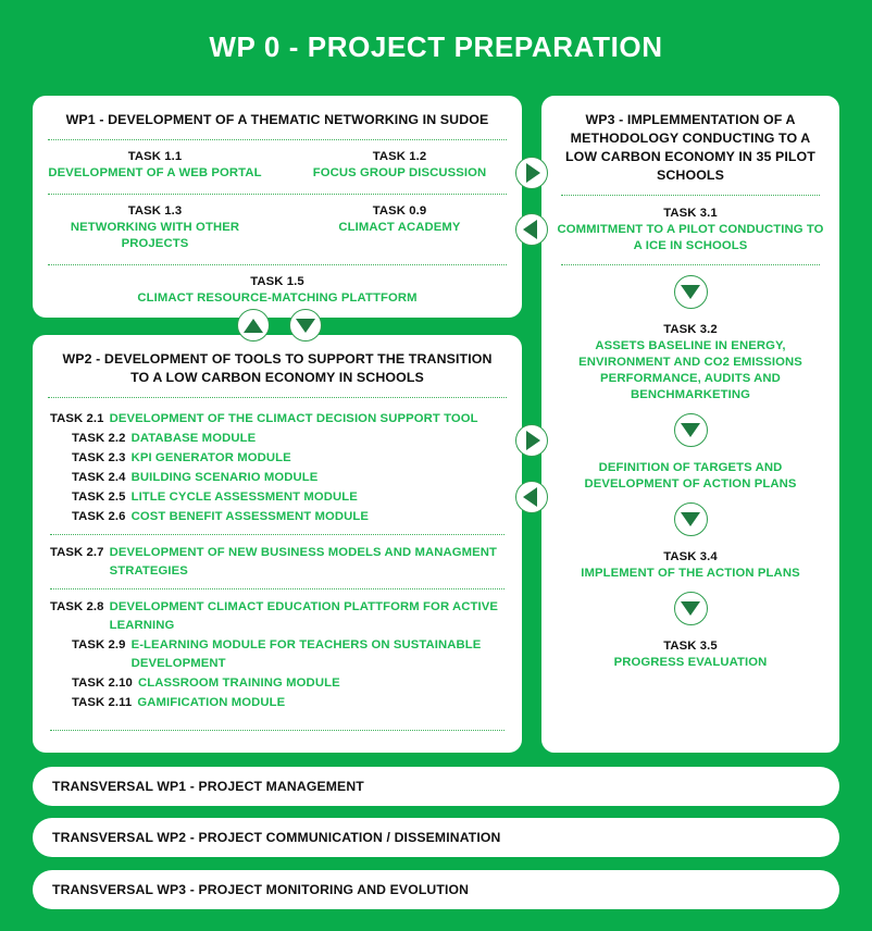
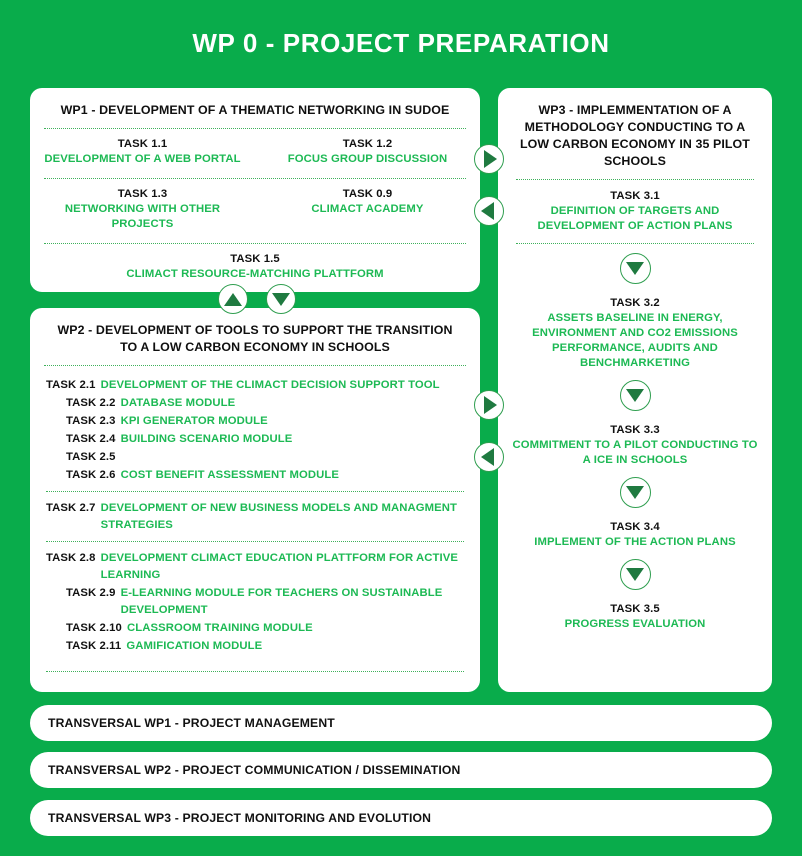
  WP 0 - PROJECT PREPARATION
  WP1 - DEVELOPMENT OF A THEMATIC NETWORKING IN SUDOE
  TASK 1.1
  DEVELOPMENT OF A WEB PORTAL
  TASK 1.2
  FOCUS GROUP DISCUSSION
  TASK 1.3
  NETWORKING WITH OTHER PROJECTS
  TASK 0.9
  CLIMACT ACADEMY
  TASK 1.5
  CLIMACT RESOURCE-MATCHING PLATTFORM
  WP2 - DEVELOPMENT OF TOOLS TO SUPPORT THE TRANSITION TO A LOW CARBON ECONOMY IN SCHOOLS
  TASK 2.1
  DEVELOPMENT OF THE CLIMACT DECISION SUPPORT TOOL
  TASK 2.2
  DATABASE MODULE
  TASK 2.3
  KPI GENERATOR MODULE
  TASK 2.4
  BUILDING SCENARIO MODULE
  TASK 2.5
- LITLE CYCLE ASSESSMENT MODULE
  TASK 2.6
  COST BENEFIT ASSESSMENT MODULE
  TASK 2.7
  DEVELOPMENT OF NEW BUSINESS MODELS AND MANAGMENT STRATEGIES
  TASK 2.8
  DEVELOPMENT CLIMACT EDUCATION PLATTFORM FOR ACTIVE LEARNING
  TASK 2.9
  E-LEARNING MODULE FOR TEACHERS ON SUSTAINABLE DEVELOPMENT
  TASK 2.10
  CLASSROOM TRAINING MODULE
  TASK 2.11
  GAMIFICATION MODULE
  WP3 - IMPLEMMENTATION OF A METHODOLOGY CONDUCTING TO A LOW CARBON ECONOMY IN 35 PILOT SCHOOLS
  TASK 3.1
- COMMITMENT TO A PILOT CONDUCTING TO A ICE IN SCHOOLS
+ DEFINITION OF TARGETS AND DEVELOPMENT OF ACTION PLANS
  TASK 3.2
  ASSETS BASELINE IN ENERGY, ENVIRONMENT AND CO2 EMISSIONS PERFORMANCE, AUDITS AND BENCHMARKETING
+ TASK 3.3
- DEFINITION OF TARGETS AND DEVELOPMENT OF ACTION PLANS
+ COMMITMENT TO A PILOT CONDUCTING TO A ICE IN SCHOOLS
  TASK 3.4
  IMPLEMENT OF THE ACTION PLANS
  TASK 3.5
  PROGRESS EVALUATION
  TRANSVERSAL WP1 - PROJECT MANAGEMENT
  TRANSVERSAL WP2 - PROJECT COMMUNICATION / DISSEMINATION
  TRANSVERSAL WP3 - PROJECT MONITORING AND EVOLUTION
